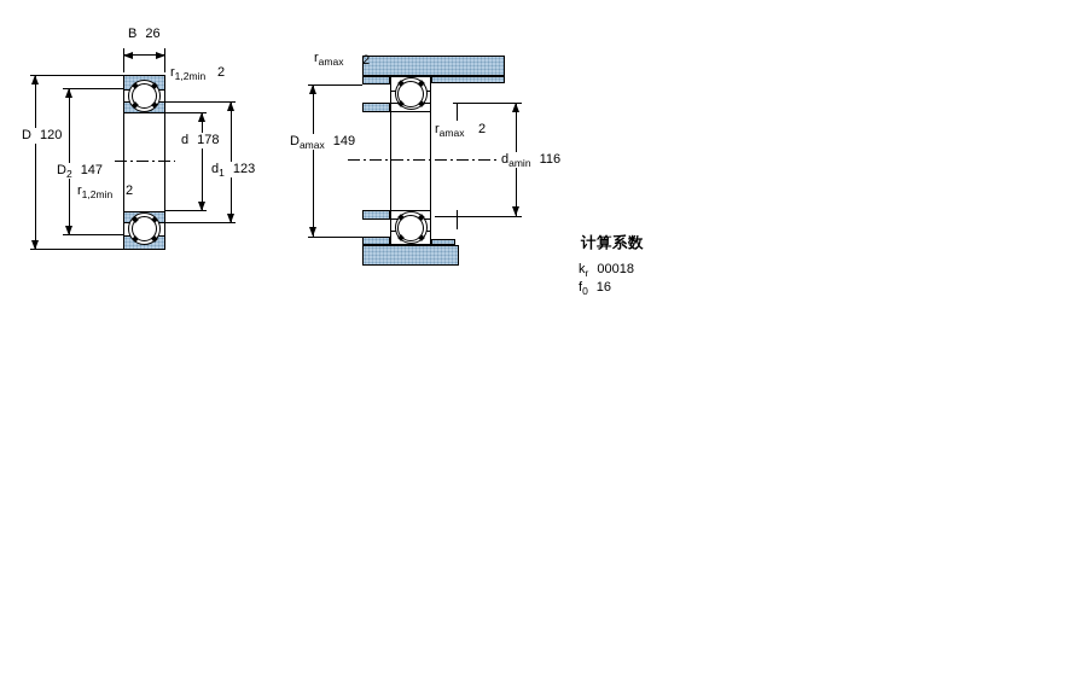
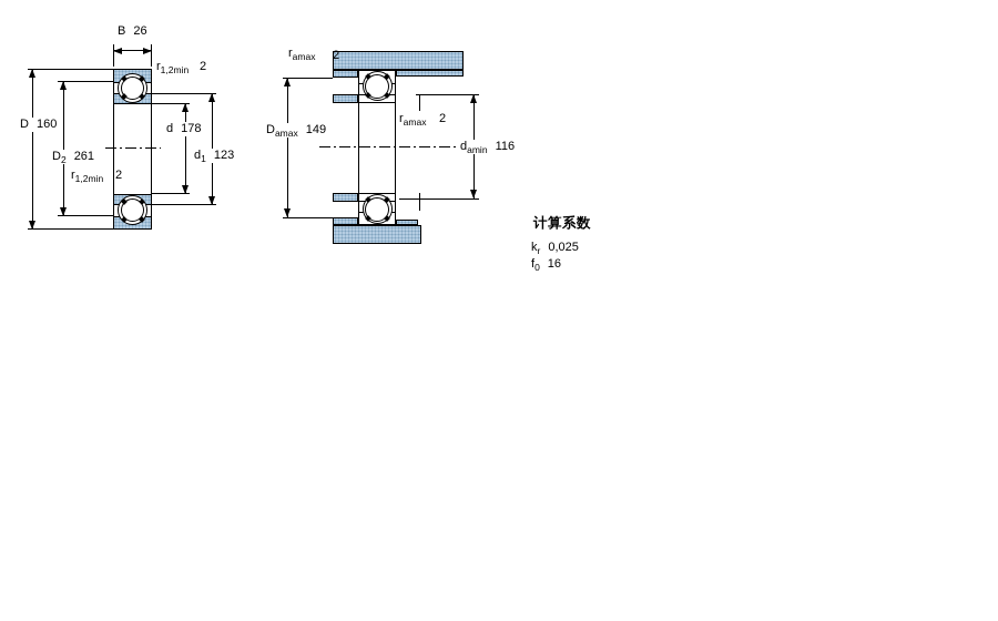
  B 26
  r1,2min
  2
- D 120
+ D 160
- D2 147
+ D2 261
  r1,2min
  2
  d 178
  d1 123
  ramax
  2
  Damax 149
  ramax
  2
  damin 116
  计算系数
- kr 00018
+ kr 0,025
  f0 16
